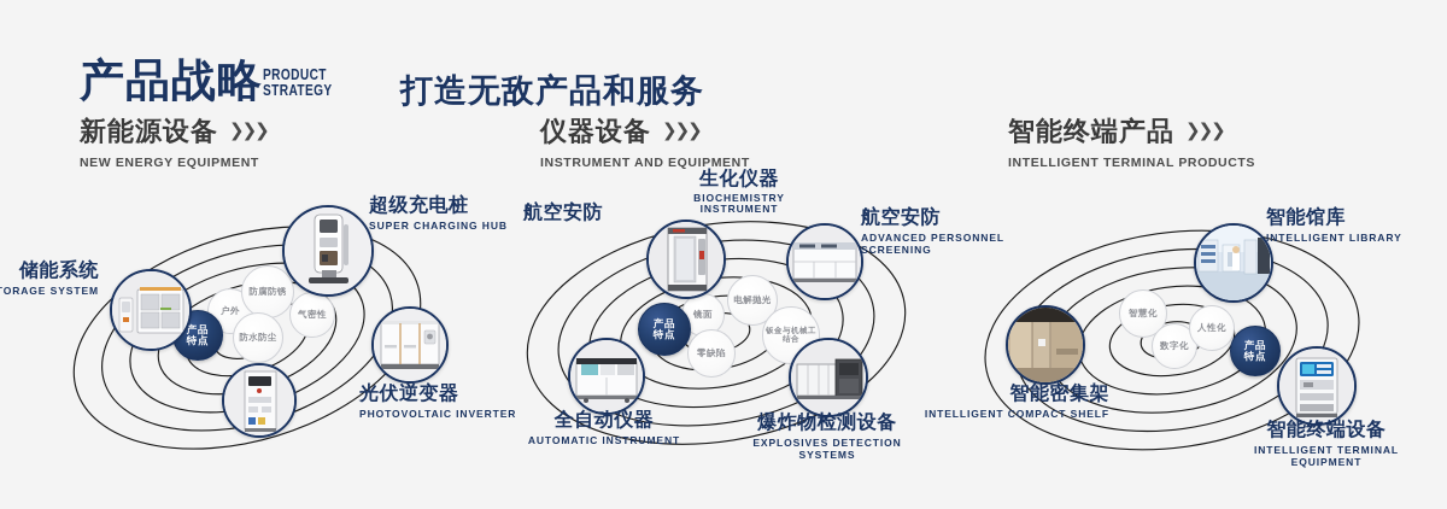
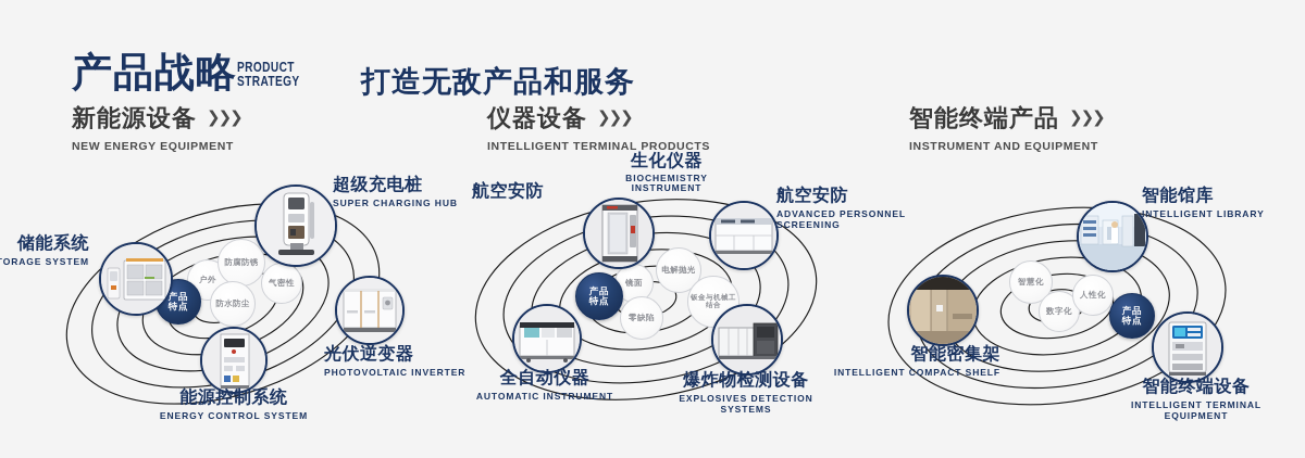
  产品战略
  PRODUCT
  STRATEGY
  打造无敌产品和服务
  新能源设备 ❯❯❯
  NEW ENERGY EQUIPMENT
  仪器设备 ❯❯❯
- INSTRUMENT AND EQUIPMENT
+ INTELLIGENT TERMINAL PRODUCTS
  智能终端产品 ❯❯❯
- INTELLIGENT TERMINAL PRODUCTS
+ INSTRUMENT AND EQUIPMENT
  户外
  防腐防锈
  防水防尘
  气密性
  产品
  特点
  储能系统
  超级充电桩
  SUPER CHARGING HUB
  光伏逆变器
  PHOTOVOLTAIC INVERTER
+ 能源控制系统
+ ENERGY CONTROL SYSTEM
  镜面
  电解抛光
  零缺陷
  产品
  特点
  生化仪器
  BIOCHEMISTRY INSTRUMENT
  航空安防
  航空安防
  ADVANCED PERSONNEL SCREENING
  爆炸物检测设备
  EXPLOSIVES DETECTION SYSTEMS
  全自动仪器
  AUTOMATIC INSTRUMENT
  智慧化
  数字化
  人性化
  产品
  特点
  智能馆库
  INTELLIGENT LIBRARY
  智能密集架
  INTELLIGENT COMPACT SHELF
  智能终端设备
  INTELLIGENT TERMINAL EQUIPMENT
